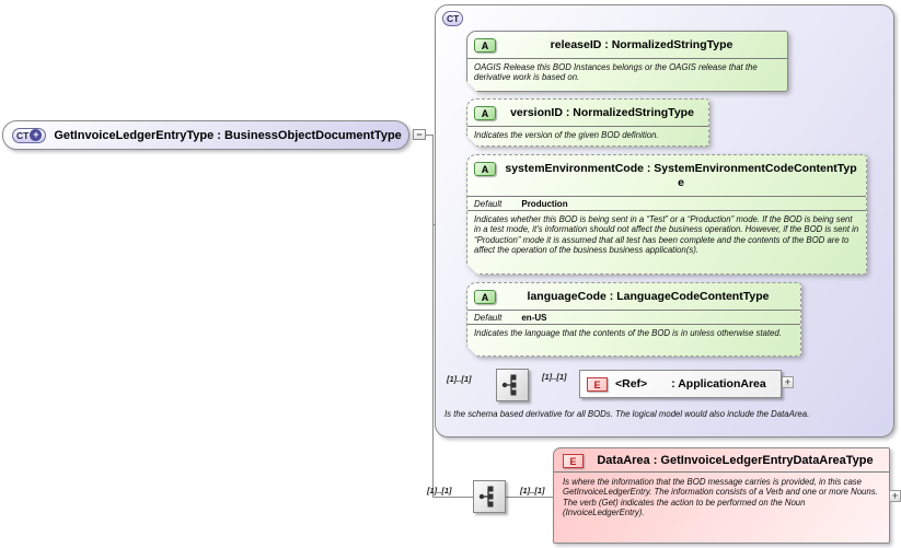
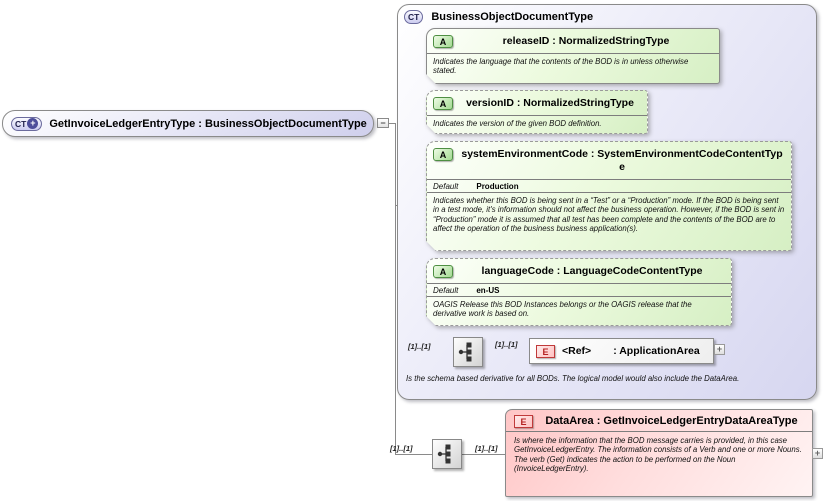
  CT
  +
  GetInvoiceLedgerEntryType : BusinessObjectDocumentType
  −
  CT
+ BusinessObjectDocumentType
  A
  releaseID : NormalizedStringType
- OAGIS Release this BOD Instances belongs or the OAGIS release that the derivative work is based on.
+ Indicates the language that the contents of the BOD is in unless otherwise stated.
  A
  versionID : NormalizedStringType
  Indicates the version of the given BOD definition.
  A
  systemEnvironmentCode : SystemEnvironmentCodeContentType
  Default
  Production
  Indicates whether this BOD is being sent in a “Test” or a “Production” mode. If the BOD is being sent in a test mode, it's information should not affect the business operation. However, if the BOD is sent in “Production” mode it is assumed that all test has been complete and the contents of the BOD are to affect the operation of the business business application(s).
  A
  languageCode : LanguageCodeContentType
  Default
  en-US
- Indicates the language that the contents of the BOD is in unless otherwise stated.
+ OAGIS Release this BOD Instances belongs or the OAGIS release that the derivative work is based on.
  [1]..[1]
  [1]..[1]
  E
  <Ref>
  : ApplicationArea
  Is the schema based derivative for all BODs. The logical model would also include the DataArea.
  +
  [1]..[1]
  [1]..[1]
  E
  DataArea : GetInvoiceLedgerEntryDataAreaType
  Is where the information that the BOD message carries is provided, in this case GetInvoiceLedgerEntry. The information consists of a Verb and one or more Nouns. The verb (Get) indicates the action to be performed on the Noun (InvoiceLedgerEntry).
  +
